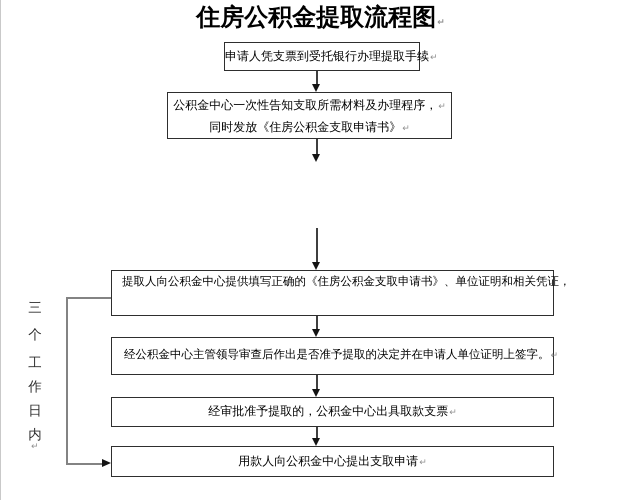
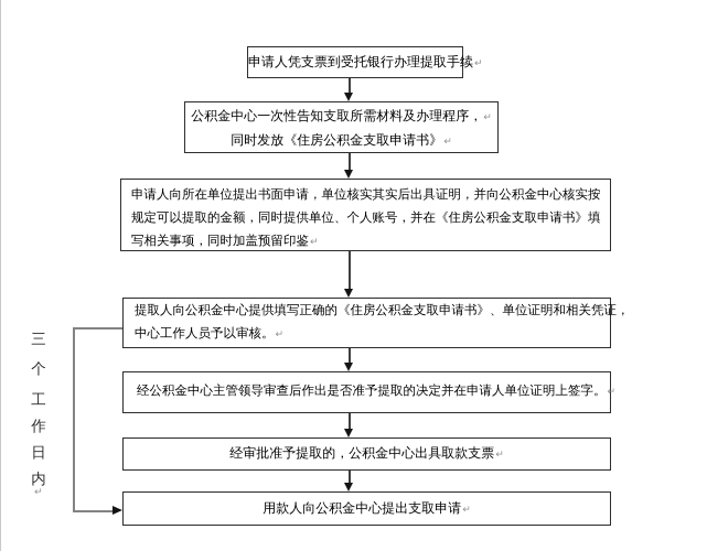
- 住房公积金提取流程图↵
  申请人凭支票到受托银行办理提取手续↵
  公积金中心一次性告知支取所需材料及办理程序，↵
  同时发放《住房公积金支取申请书》↵
+ 申请人向所在单位提出书面申请，单位核实其实后出具证明，并向公积金中心核实按
+ 规定可以提取的金额，同时提供单位、个人账号，并在《住房公积金支取申请书》填
+ 写相关事项，同时加盖预留印鉴↵
  提取人向公积金中心提供填写正确的《住房公积金支取申请书》、单位证明和相关凭证，
+ 中心工作人员予以审核。↵
  经公积金中心主管领导审查后作出是否准予提取的决定并在申请人单位证明上签字。↵
  经审批准予提取的，公积金中心出具取款支票↵
  用款人向公积金中心提出支取申请↵
  三
  个
  工
  作
  日
  内
  ↵
